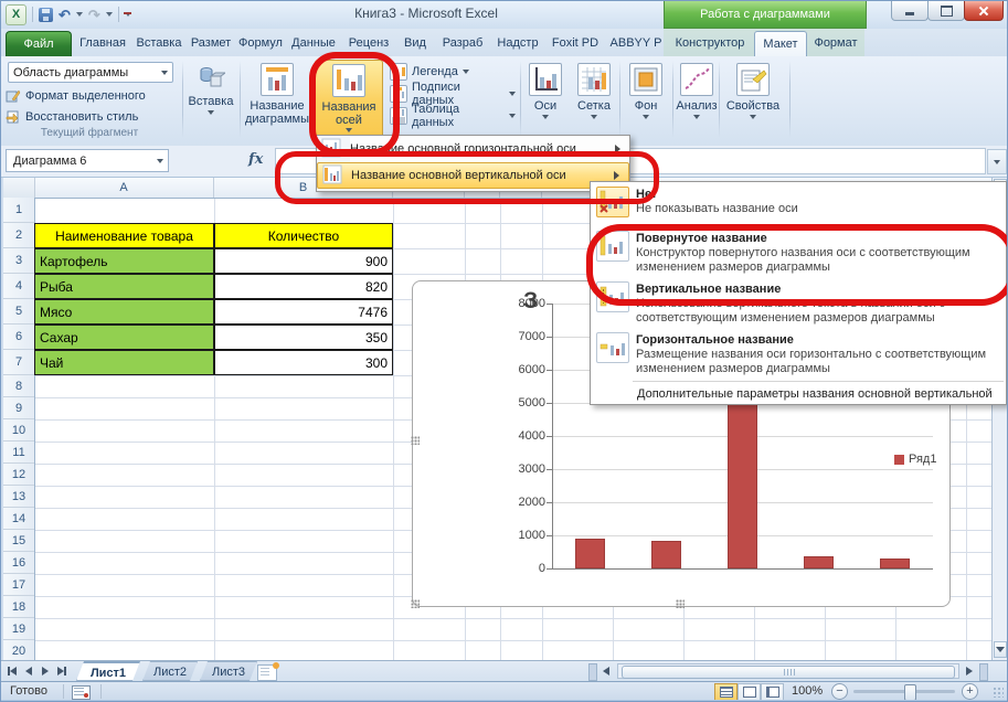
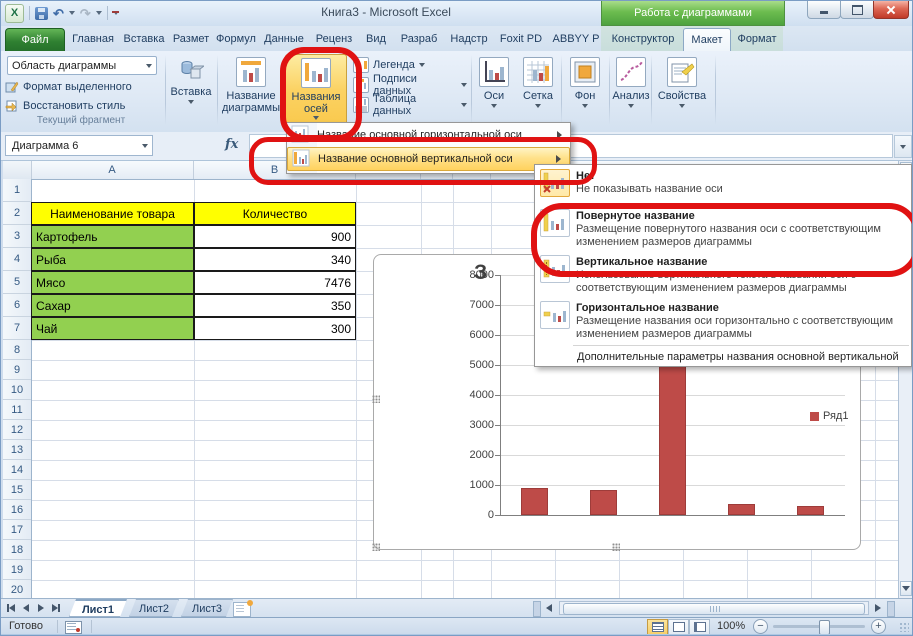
  X
  ↶
  ↷
  Книга3 - Microsoft Excel
  Работа с диаграммами
  Файл
  Главная
  Вставка
  Размет
  Формул
  Данные
  Реценз
  Вид
  Разраб
  Надстр
  Foxit PD
  ABBYY P
  Конструктор
  Макет
  Формат
  Область диаграммы
  Формат выделенного
  Восстановить стиль
  Текущий фрагмент
  Вставка
  Название диаграммы
  Названия осей
  Легенда
  Подписи данных
  Таблица данных
  Оси
  Сетка
  Фон
  Анализ
  Свойства
  Диаграмма 6
  fx
  A
  B
  1
  2
  3
  4
  5
  6
  7
  8
  9
  10
  11
  12
  13
  14
  15
  16
  17
  18
  19
  20
  Наименование товара
  Количество
  Картофель
  900
  Рыба
- 820
+ 340
  Мясо
  7476
  Сахар
  350
  Чай
  300
  З
  8000
  7000
  6000
  5000
  4000
  3000
  2000
  1000
  0
  Ряд1
  Название основной горизонтальной оси
  Название основной вертикальной оси
  Нет
  Не показывать название оси
  Повернутое название
- Конструктор повернутого названия оси с соответствующим изменением размеров диаграммы
+ Размещение повернутого названия оси с соответствующим изменением размеров диаграммы
  Вертикальное название
  Использование вертикального текста в названии оси с соответствующим изменением размеров диаграммы
  Горизонтальное название
  Размещение названия оси горизонтально с соответствующим изменением размеров диаграммы
  Дополнительные параметры названия основной вертикальной
  Лист1
  Лист2
  Лист3
  Готово
  100%
  −
  +
